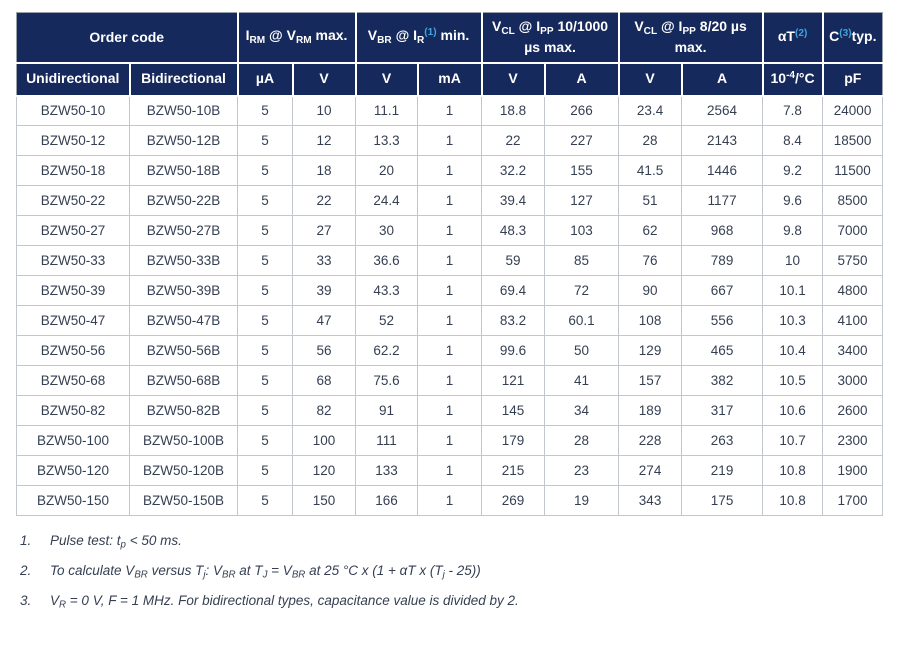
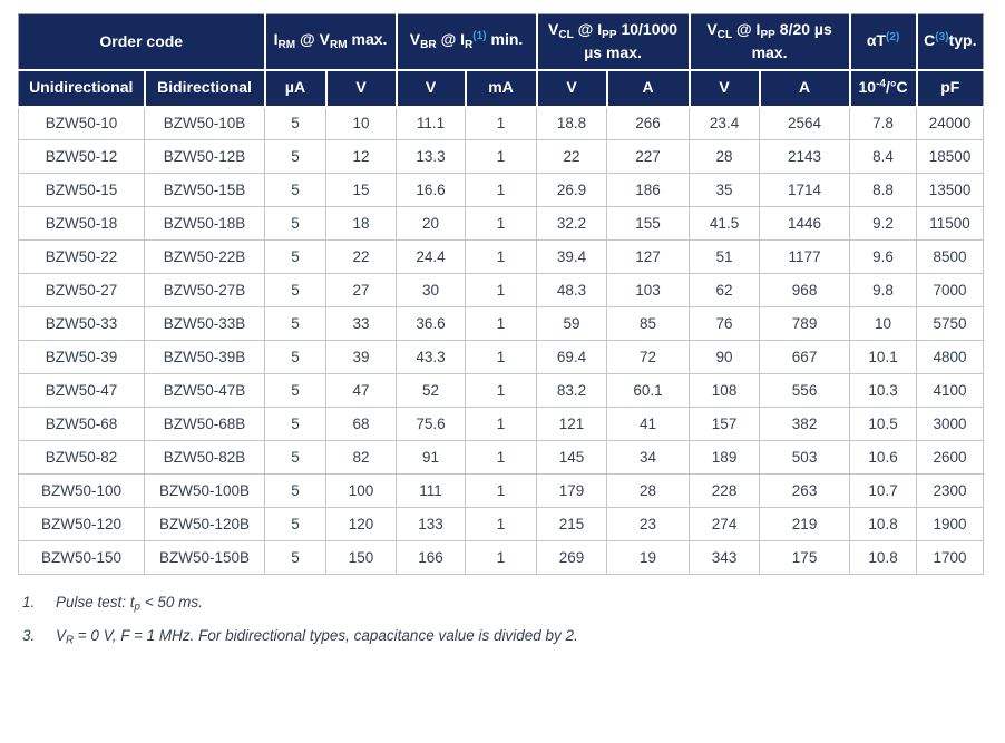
  Order code	IRM @ VRM max.	VBR @ IR(1) min.	VCL @ IPP 10/1000 µs max.	VCL @ IPP 8/20 µs max.	αT(2)	C(3)typ.
  Unidirectional	Bidirectional	µA	V	V	mA	V	A	V	A	10-4/°C	pF
  BZW50-10	BZW50-10B	5	10	11.1	1	18.8	266	23.4	2564	7.8	24000
  BZW50-12	BZW50-12B	5	12	13.3	1	22	227	28	2143	8.4	18500
+ BZW50-15	BZW50-15B	5	15	16.6	1	26.9	186	35	1714	8.8	13500
  BZW50-18	BZW50-18B	5	18	20	1	32.2	155	41.5	1446	9.2	11500
  BZW50-22	BZW50-22B	5	22	24.4	1	39.4	127	51	1177	9.6	8500
  BZW50-27	BZW50-27B	5	27	30	1	48.3	103	62	968	9.8	7000
  BZW50-33	BZW50-33B	5	33	36.6	1	59	85	76	789	10	5750
  BZW50-39	BZW50-39B	5	39	43.3	1	69.4	72	90	667	10.1	4800
  BZW50-47	BZW50-47B	5	47	52	1	83.2	60.1	108	556	10.3	4100
- BZW50-56	BZW50-56B	5	56	62.2	1	99.6	50	129	465	10.4	3400
  BZW50-68	BZW50-68B	5	68	75.6	1	121	41	157	382	10.5	3000
- BZW50-82	BZW50-82B	5	82	91	1	145	34	189	317	10.6	2600
+ BZW50-82	BZW50-82B	5	82	91	1	145	34	189	503	10.6	2600
  BZW50-100	BZW50-100B	5	100	111	1	179	28	228	263	10.7	2300
  BZW50-120	BZW50-120B	5	120	133	1	215	23	274	219	10.8	1900
  BZW50-150	BZW50-150B	5	150	166	1	269	19	343	175	10.8	1700
  1.
  Pulse test: tp < 50 ms.
- 2.
- To calculate VBR versus Tj: VBR at TJ = VBR at 25 °C x (1 + αT x (Tj - 25))
  3.
  VR = 0 V, F = 1 MHz. For bidirectional types, capacitance value is divided by 2.
